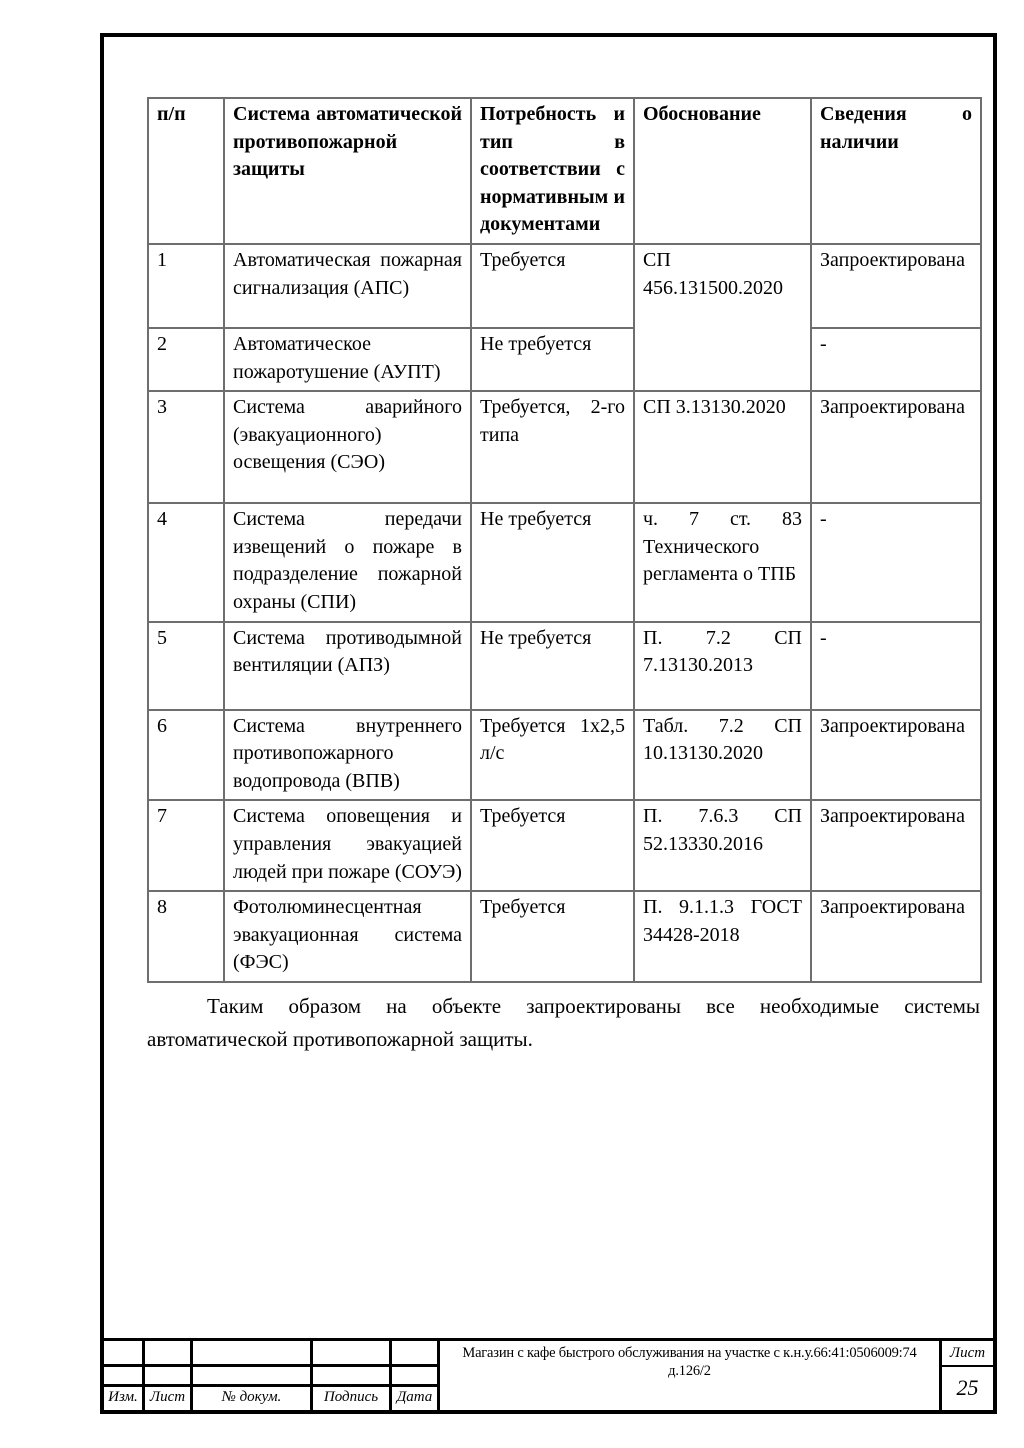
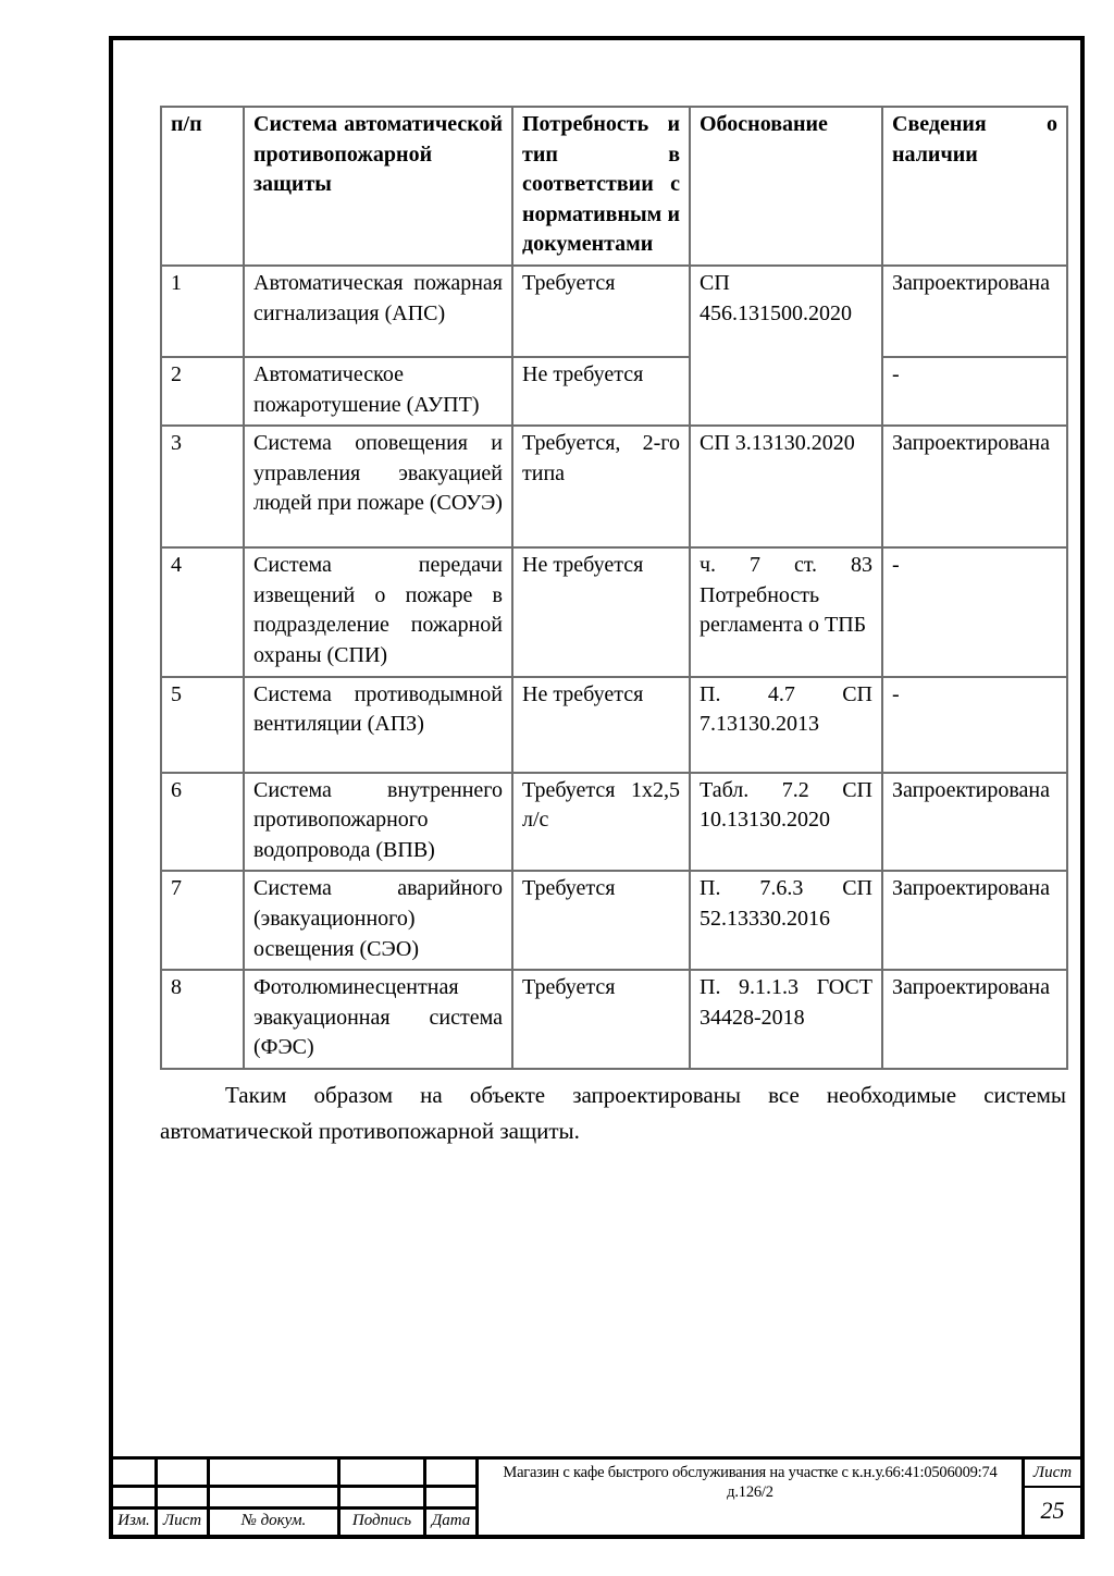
  п/п	Система автоматической противопожарной защиты	Потребность и тип в соответствии с нормативным и документами	Обоснование	Сведения о наличии
  1	Автоматическая пожарная сигнализация (АПС)	Требуется	СП 456.131500.2020	Запроектирована
  2	Автоматическое пожаротушение (АУПТ)	Не требуется	-
- 3	Система аварийного (эвакуационного) освещения (СЭО)	Требуется, 2-го типа	СП 3.13130.2020	Запроектирована
+ 3	Система оповещения и управления эвакуацией людей при пожаре (СОУЭ)	Требуется, 2-го типа	СП 3.13130.2020	Запроектирована
- 4	Система передачи извещений о пожаре в подразделение пожарной охраны (СПИ)	Не требуется	ч. 7 ст. 83 Технического регламента о ТПБ	-
+ 4	Система передачи извещений о пожаре в подразделение пожарной охраны (СПИ)	Не требуется	ч. 7 ст. 83 Потребность регламента о ТПБ	-
- 5	Система противодымной вентиляции (АПЗ)	Не требуется	П. 7.2 СП 7.13130.2013	-
+ 5	Система противодымной вентиляции (АПЗ)	Не требуется	П. 4.7 СП 7.13130.2013	-
  6	Система внутреннего противопожарного водопровода (ВПВ)	Требуется 1х2,5 л/с	Табл. 7.2 СП 10.13130.2020	Запроектирована
- 7	Система оповещения и управления эвакуацией людей при пожаре (СОУЭ)	Требуется	П. 7.6.3 СП 52.13330.2016	Запроектирована
+ 7	Система аварийного (эвакуационного) освещения (СЭО)	Требуется	П. 7.6.3 СП 52.13330.2016	Запроектирована
  8	Фотолюминесцентная эвакуационная система (ФЭС)	Требуется	П. 9.1.1.3 ГОСТ 34428-2018	Запроектирована
  Таким образом на объекте запроектированы все необходимые системы автоматической противопожарной защиты.
  Изм.
  Лист
  № докум.
  Подпись
  Дата
  Магазин с кафе быстрого обслуживания на участке с к.н.у.66:41:0506009:74 д.126/2
  Лист
  25
